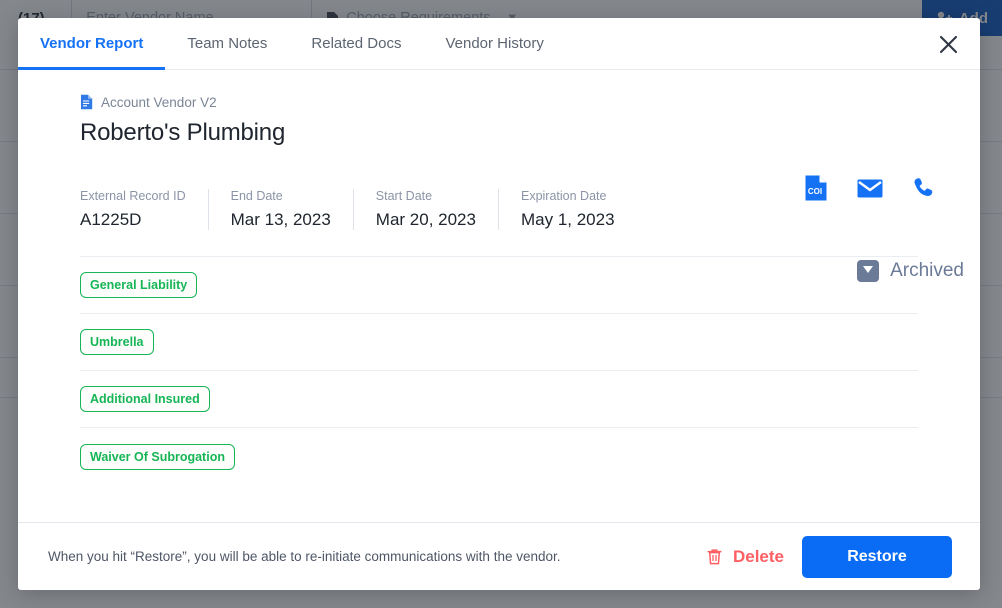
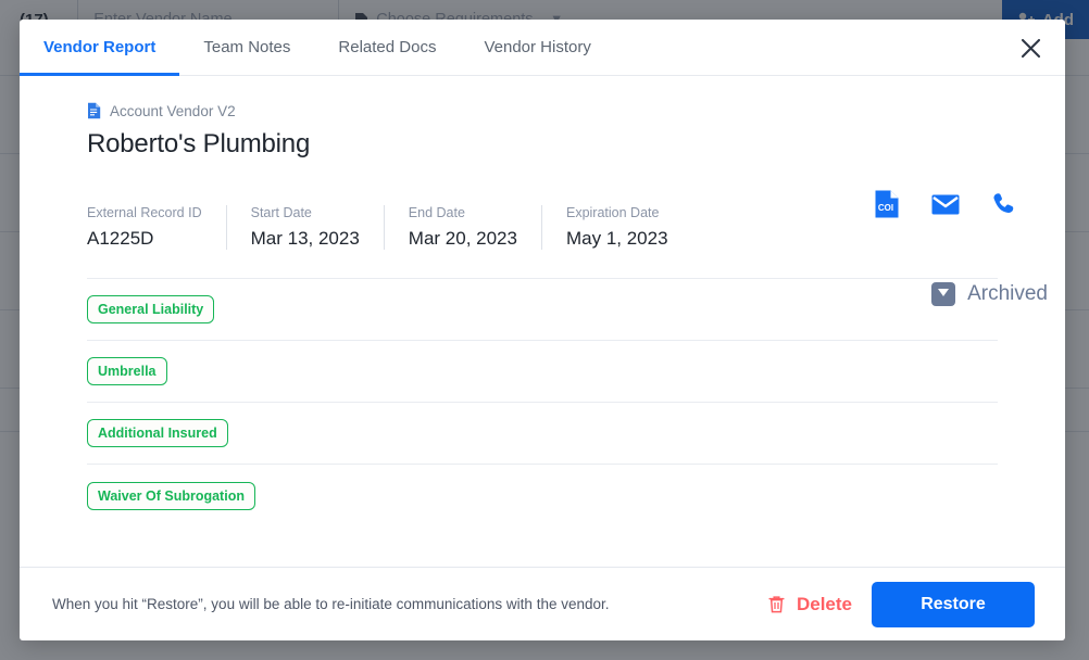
  Vendor Report
  Team Notes
  Related Docs
  Vendor History
  Account Vendor V2
  Roberto's Plumbing
  COI
  External Record ID
  A1225D
- End Date
+ Start Date
  Mar 13, 2023
- Start Date
+ End Date
  Mar 20, 2023
  Expiration Date
  May 1, 2023
  Archived
  General Liability
  Umbrella
  Additional Insured
  Waiver Of Subrogation
  When you hit “Restore”, you will be able to re-initiate communications with the vendor.
  Delete
  Restore
